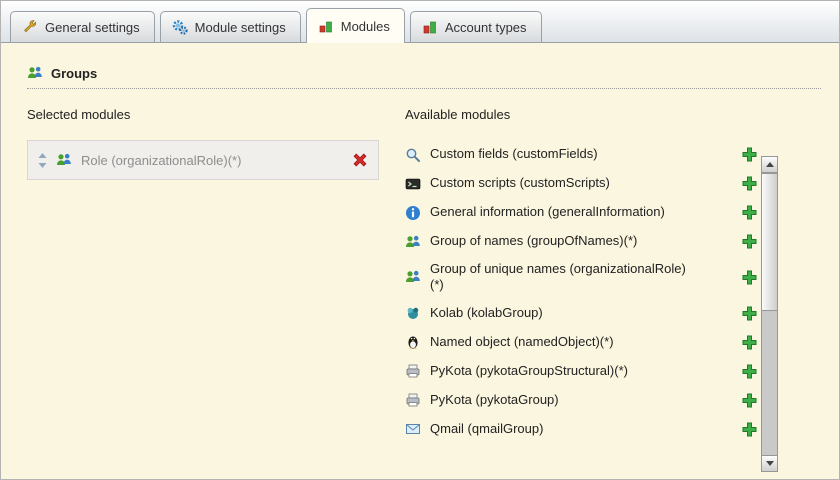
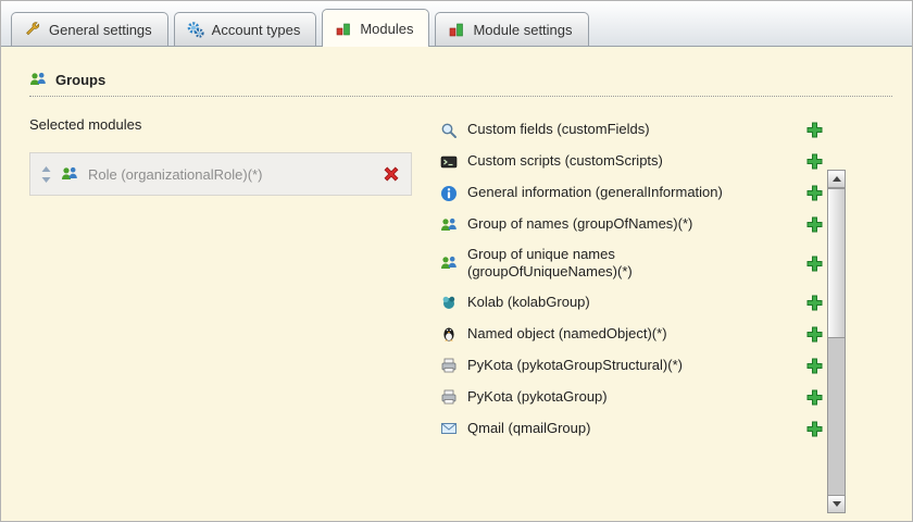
  General settings
- Module settings
+ Account types
  Modules
- Account types
+ Module settings
  Groups
  Selected modules
  Role (organizationalRole)(*)
- Available modules
  Custom fields (customFields)
  Custom scripts (customScripts)
  General information (generalInformation)
  Group of names (groupOfNames)(*)
- Group of unique names (organizationalRole)(*)
+ Group of unique names (groupOfUniqueNames)(*)
  Kolab (kolabGroup)
  Named object (namedObject)(*)
  PyKota (pykotaGroupStructural)(*)
  PyKota (pykotaGroup)
  Qmail (qmailGroup)
